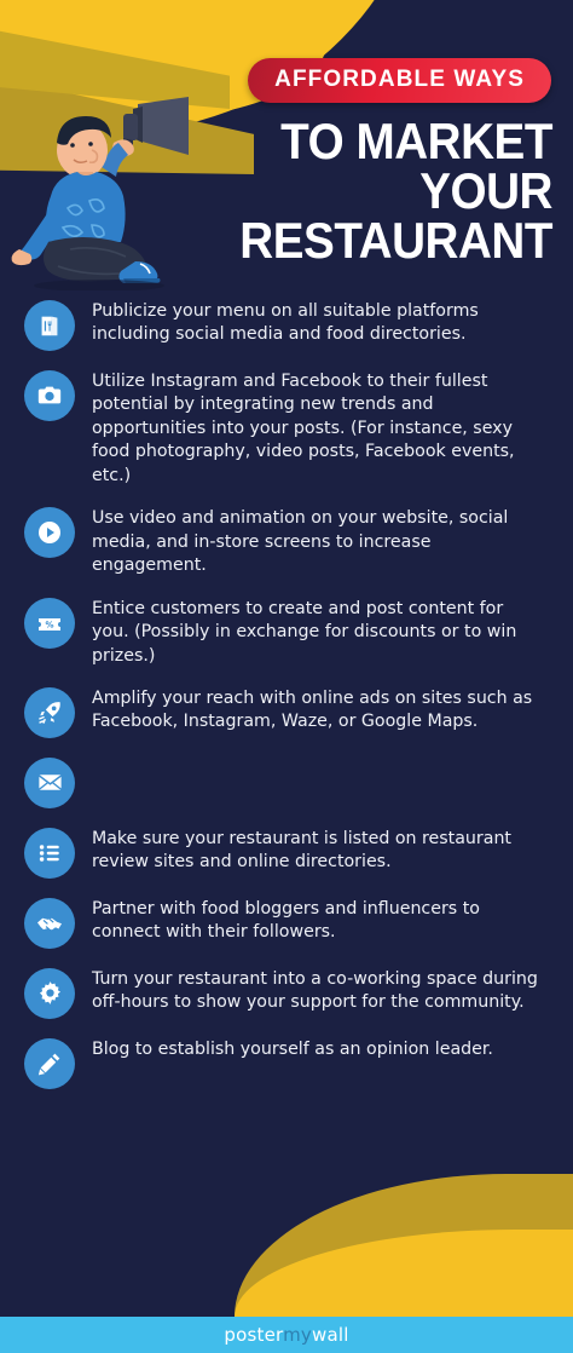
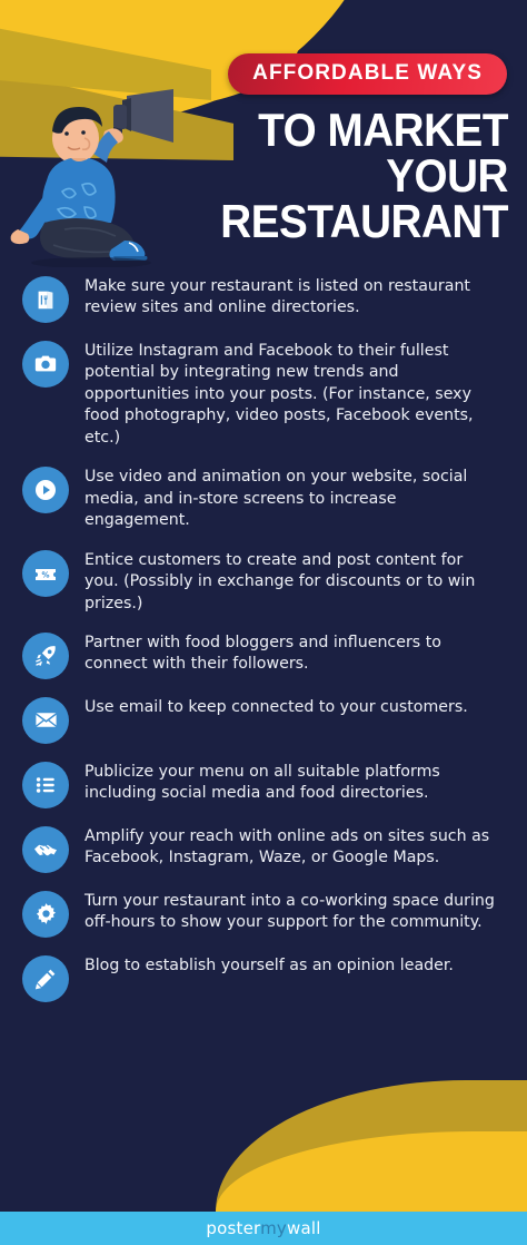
  AFFORDABLE WAYS
  TO MARKET YOUR
  RESTAURANT
- Publicize your menu on all suitable platforms including social media and food directories.
+ Make sure your restaurant is listed on restaurant review sites and online directories.
  Utilize Instagram and Facebook to their fullest potential by integrating new trends and opportunities into your posts. (For instance, sexy food photography, video posts, Facebook events, etc.)
  Use video and animation on your website, social media, and in-store screens to increase engagement.
  %
  Entice customers to create and post content for you. (Possibly in exchange for discounts or to win prizes.)
- Amplify your reach with online ads on sites such as Facebook, Instagram, Waze, or Google Maps.
+ Partner with food bloggers and influencers to connect with their followers.
+ Use email to keep connected to your customers.
- Make sure your restaurant is listed on restaurant review sites and online directories.
+ Publicize your menu on all suitable platforms including social media and food directories.
- Partner with food bloggers and influencers to connect with their followers.
+ Amplify your reach with online ads on sites such as Facebook, Instagram, Waze, or Google Maps.
  Turn your restaurant into a co-working space during off-hours to show your support for the community.
  Blog to establish yourself as an opinion leader.
  postermywall
